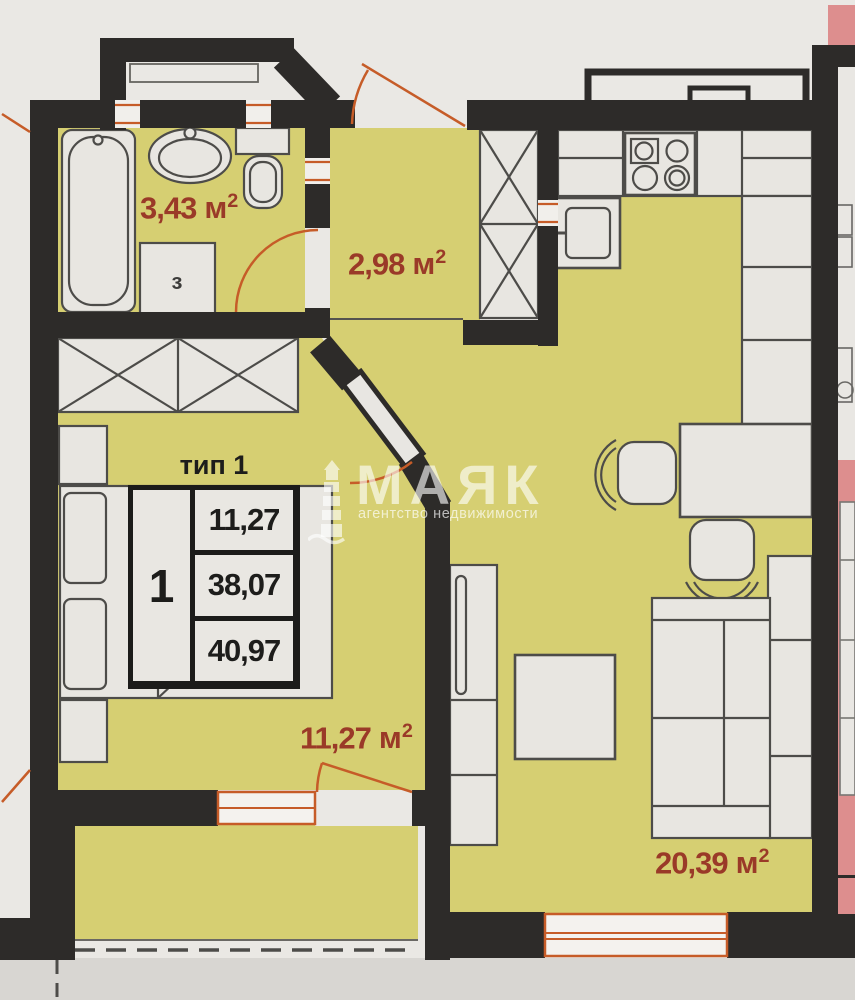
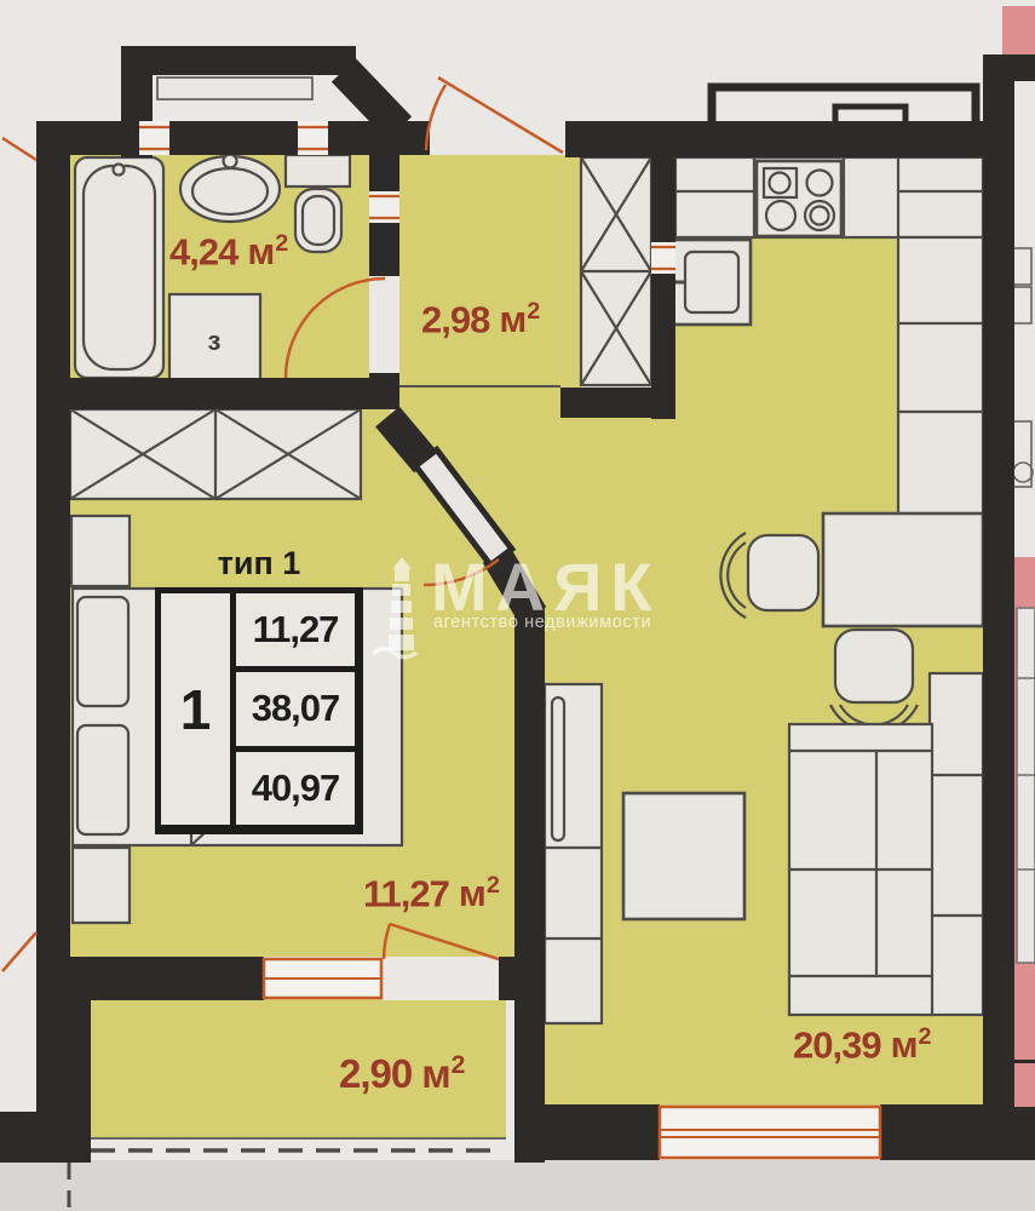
  з
- 3,43 м2
+ 4,24 м2
  2,98 м2
  11,27 м2
+ 2,90 м2
  20,39 м2
  тип 1
  1
  11,27
  38,07
  40,97
  МАЯК
  агентство недвижимости
